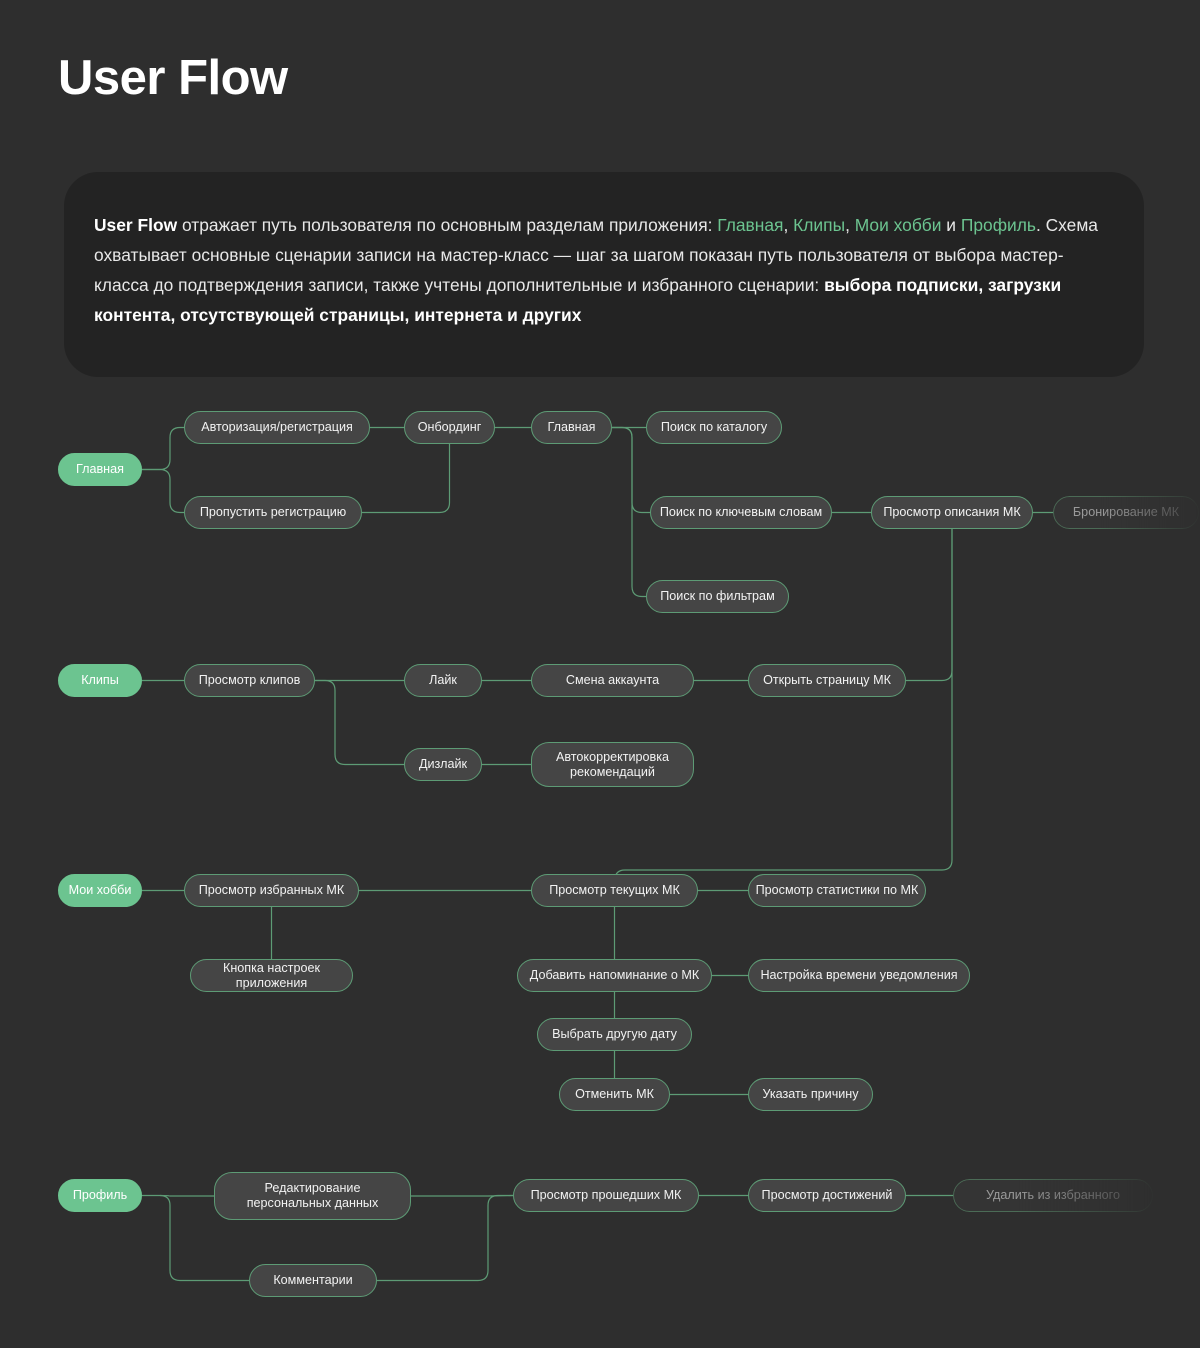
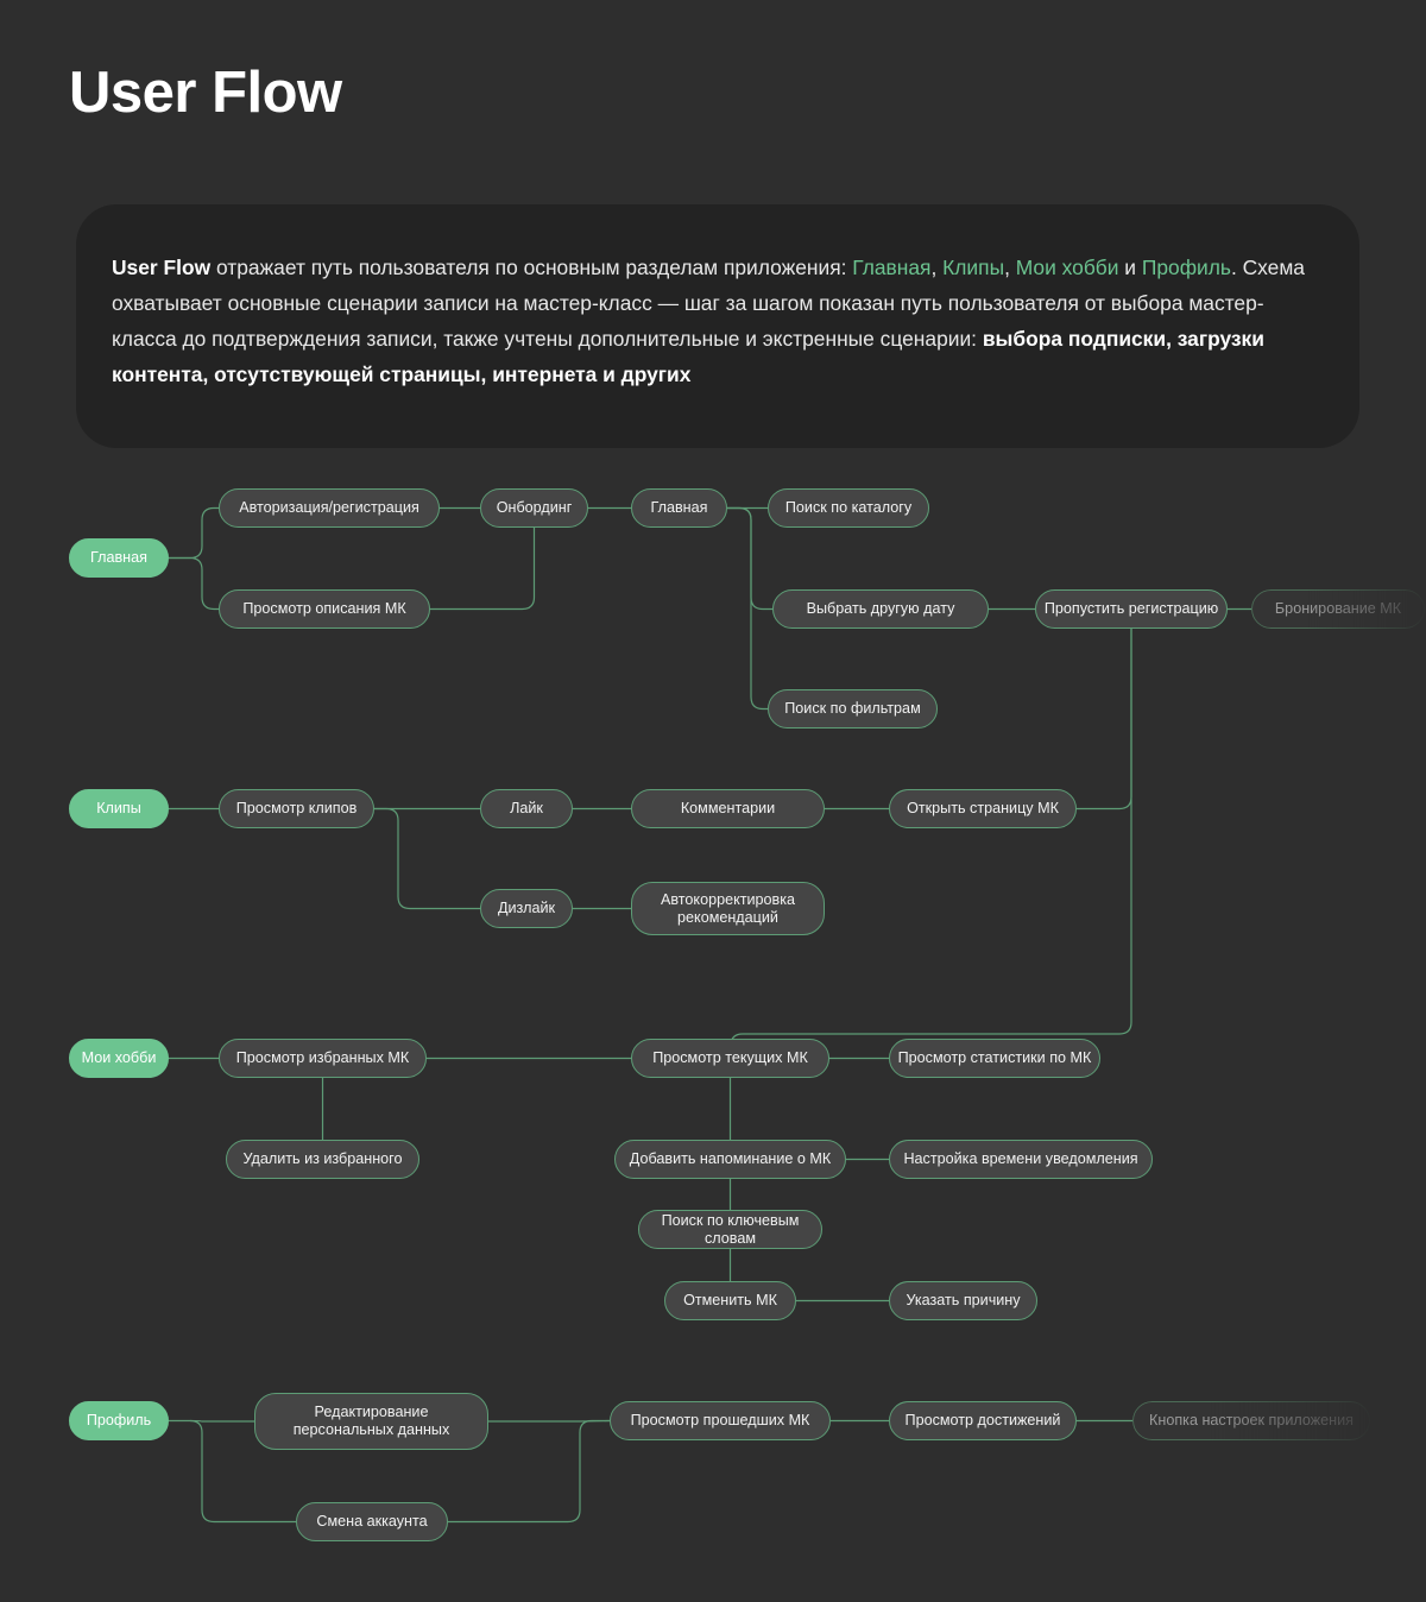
  User Flow
- User Flow отражает путь пользователя по основным разделам приложения: Главная, Клипы, Мои хобби и Профиль. Схема охватывает основные сценарии записи на мастер-класс — шаг за шагом показан путь пользователя от выбора мастер-класса до подтверждения записи, также учтены дополнительные и избранного сценарии: выбора подписки, загрузки контента, отсутствующей страницы, интернета и других
+ User Flow отражает путь пользователя по основным разделам приложения: Главная, Клипы, Мои хобби и Профиль. Схема охватывает основные сценарии записи на мастер-класс — шаг за шагом показан путь пользователя от выбора мастер-класса до подтверждения записи, также учтены дополнительные и экстренные сценарии: выбора подписки, загрузки контента, отсутствующей страницы, интернета и других
  Главная
  Авторизация/регистрация
- Пропустить регистрацию
+ Просмотр описания МК
  Онбординг
  Главная
  Поиск по каталогу
- Поиск по ключевым словам
+ Выбрать другую дату
  Поиск по фильтрам
- Просмотр описания МК
+ Пропустить регистрацию
  Бронирование МК
  Клипы
  Просмотр клипов
  Лайк
  Дизлайк
- Смена аккаунта
+ Комментарии
  Автокорректировка
  рекомендаций
  Открыть страницу МК
  Мои хобби
  Просмотр избранных МК
- Кнопка настроек приложения
+ Удалить из избранного
  Просмотр текущих МК
  Просмотр статистики по МК
  Добавить напоминание о МК
  Настройка времени уведомления
- Выбрать другую дату
+ Поиск по ключевым словам
  Отменить МК
  Указать причину
  Профиль
  Редактирование
  персональных данных
- Комментарии
+ Смена аккаунта
  Просмотр прошедших МК
  Просмотр достижений
- Удалить из избранного
+ Кнопка настроек приложения
